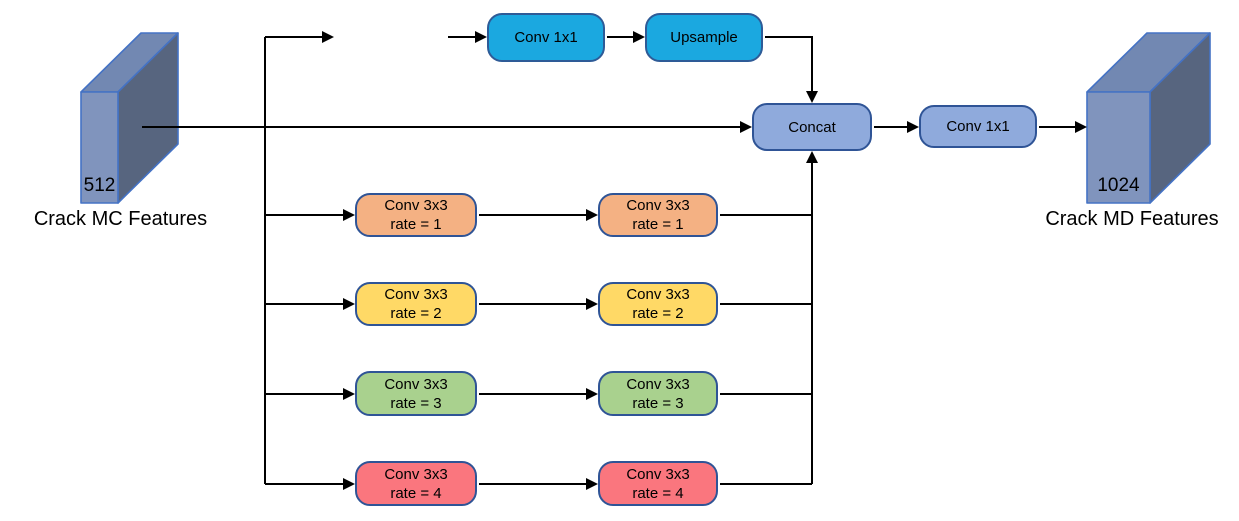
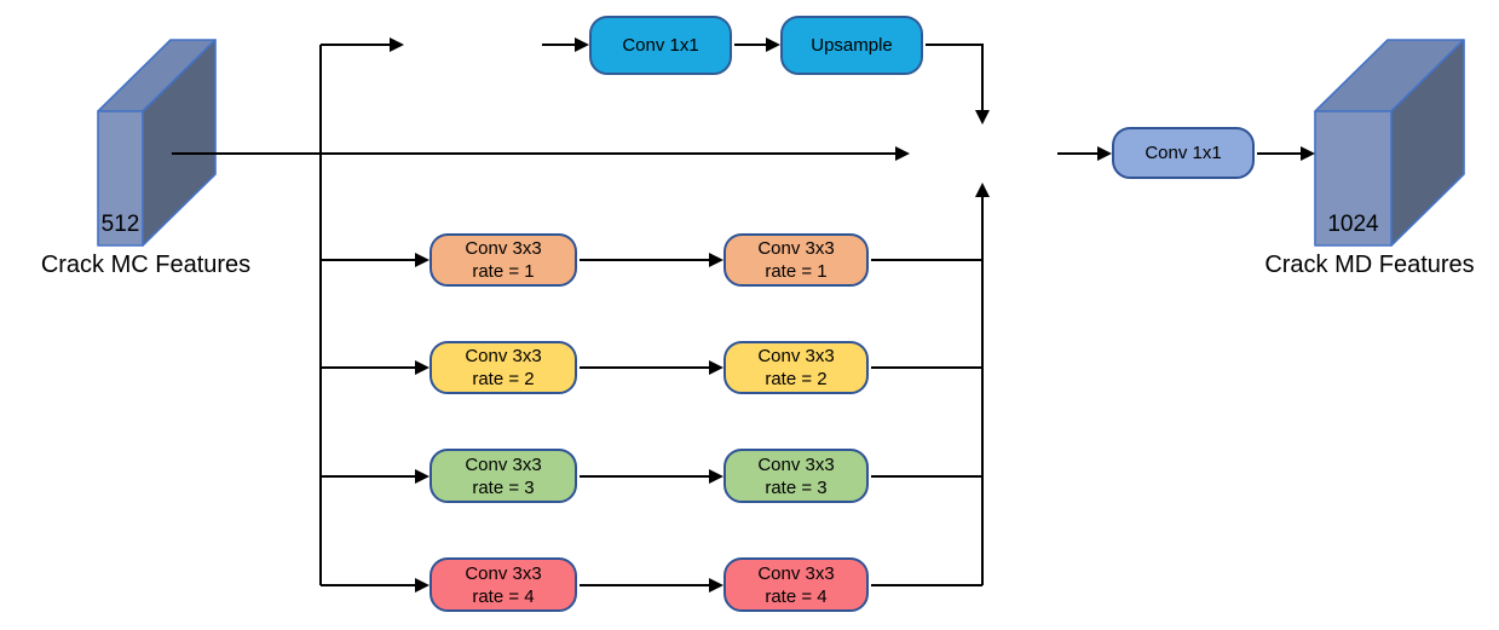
  Conv 1x1
  Upsample
- Concat
  Conv 1x1
  Conv 3x3
  rate = 1
  Conv 3x3
  rate = 1
  Conv 3x3
  rate = 2
  Conv 3x3
  rate = 2
  Conv 3x3
  rate = 3
  Conv 3x3
  rate = 3
  Conv 3x3
  rate = 4
  Conv 3x3
  rate = 4
  512
  1024
  Crack MC Features
  Crack MD Features
